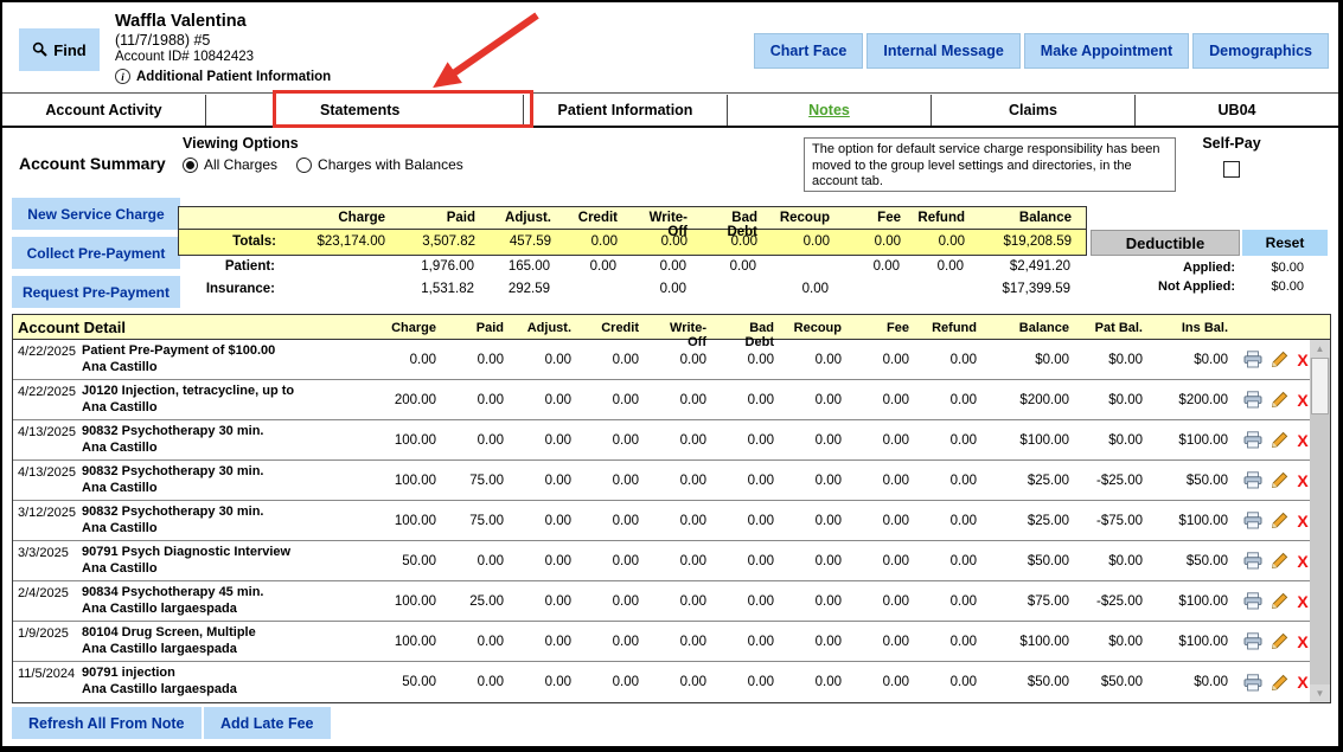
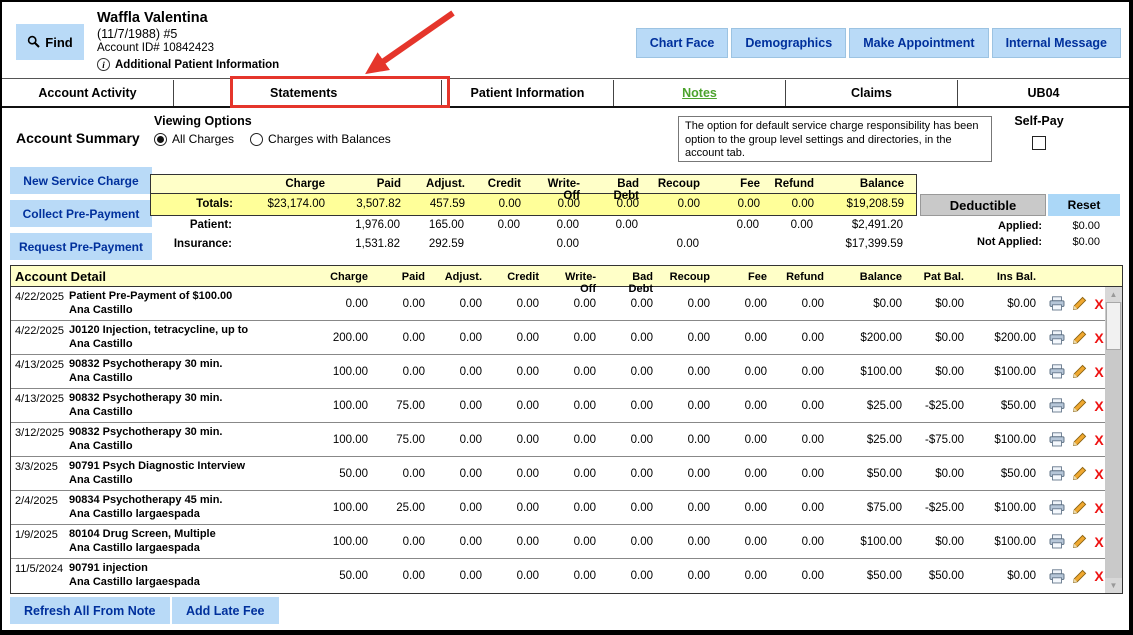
  Find
  Waffla Valentina
  (11/7/1988) #5
  Account ID# 10842423
  i
  Additional Patient Information
  Chart Face
- Internal Message
+ Demographics
  Make Appointment
- Demographics
+ Internal Message
  Account Activity
  Statements
  Patient Information
  Notes
  Claims
  UB04
  Account Summary
  New Service Charge
  Collect Pre-Payment
  Request Pre-Payment
  Viewing Options
  All Charges
  Charges with Balances
- The option for default service charge responsibility has been moved to the group level settings and directories, in the account tab.
+ The option for default service charge responsibility has been option to the group level settings and directories, in the account tab.
  Self-Pay
  Charge
  Paid
  Adjust.
  Credit
  Write-Off
  Bad Debt
  Recoup
  Fee
  Refund
  Balance
  Totals:
  $23,174.00
  3,507.82
  457.59
  0.00
  0.00
  0.00
  0.00
  0.00
  0.00
  $19,208.59
  Patient:
  1,976.00
  165.00
  0.00
  0.00
  0.00
  0.00
  0.00
  $2,491.20
  Insurance:
  1,531.82
  292.59
  0.00
  0.00
  $17,399.59
  Deductible
  Reset
  Applied:
  $0.00
  Not Applied:
  $0.00
  Account Detail
  Charge
  Paid
  Adjust.
  Credit
  Write-Off
  Bad Debt
  Recoup
  Fee
  Refund
  Balance
  Pat Bal.
  Ins Bal.
  4/22/2025
  Patient Pre-Payment of $100.00
  Ana Castillo
  0.00
  0.00
  0.00
  0.00
  0.00
  0.00
  0.00
  0.00
  0.00
  $0.00
  $0.00
  $0.00
  X
  4/22/2025
  J0120 Injection, tetracycline, up to
  Ana Castillo
  200.00
  0.00
  0.00
  0.00
  0.00
  0.00
  0.00
  0.00
  0.00
  $200.00
  $0.00
  $200.00
  X
  4/13/2025
  90832 Psychotherapy 30 min.
  Ana Castillo
  100.00
  0.00
  0.00
  0.00
  0.00
  0.00
  0.00
  0.00
  0.00
  $100.00
  $0.00
  $100.00
  X
  4/13/2025
  90832 Psychotherapy 30 min.
  Ana Castillo
  100.00
  75.00
  0.00
  0.00
  0.00
  0.00
  0.00
  0.00
  0.00
  $25.00
  -$25.00
  $50.00
  X
  3/12/2025
  90832 Psychotherapy 30 min.
  Ana Castillo
  100.00
  75.00
  0.00
  0.00
  0.00
  0.00
  0.00
  0.00
  0.00
  $25.00
  -$75.00
  $100.00
  X
  3/3/2025
  90791 Psych Diagnostic Interview
  Ana Castillo
  50.00
  0.00
  0.00
  0.00
  0.00
  0.00
  0.00
  0.00
  0.00
  $50.00
  $0.00
  $50.00
  X
  2/4/2025
  90834 Psychotherapy 45 min.
  Ana Castillo largaespada
  100.00
  25.00
  0.00
  0.00
  0.00
  0.00
  0.00
  0.00
  0.00
  $75.00
  -$25.00
  $100.00
  X
  1/9/2025
  80104 Drug Screen, Multiple
  Ana Castillo largaespada
  100.00
  0.00
  0.00
  0.00
  0.00
  0.00
  0.00
  0.00
  0.00
  $100.00
  $0.00
  $100.00
  X
  11/5/2024
  90791 injection
  Ana Castillo largaespada
  50.00
  0.00
  0.00
  0.00
  0.00
  0.00
  0.00
  0.00
  0.00
  $50.00
  $50.00
  $0.00
  X
  ▲
  ▼
  Refresh All From Note
  Add Late Fee
